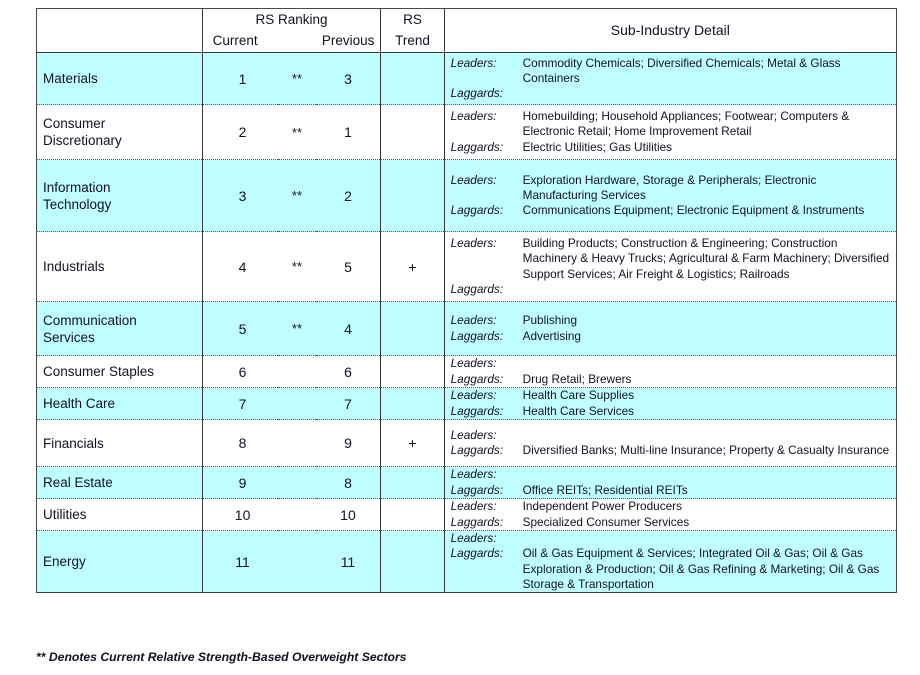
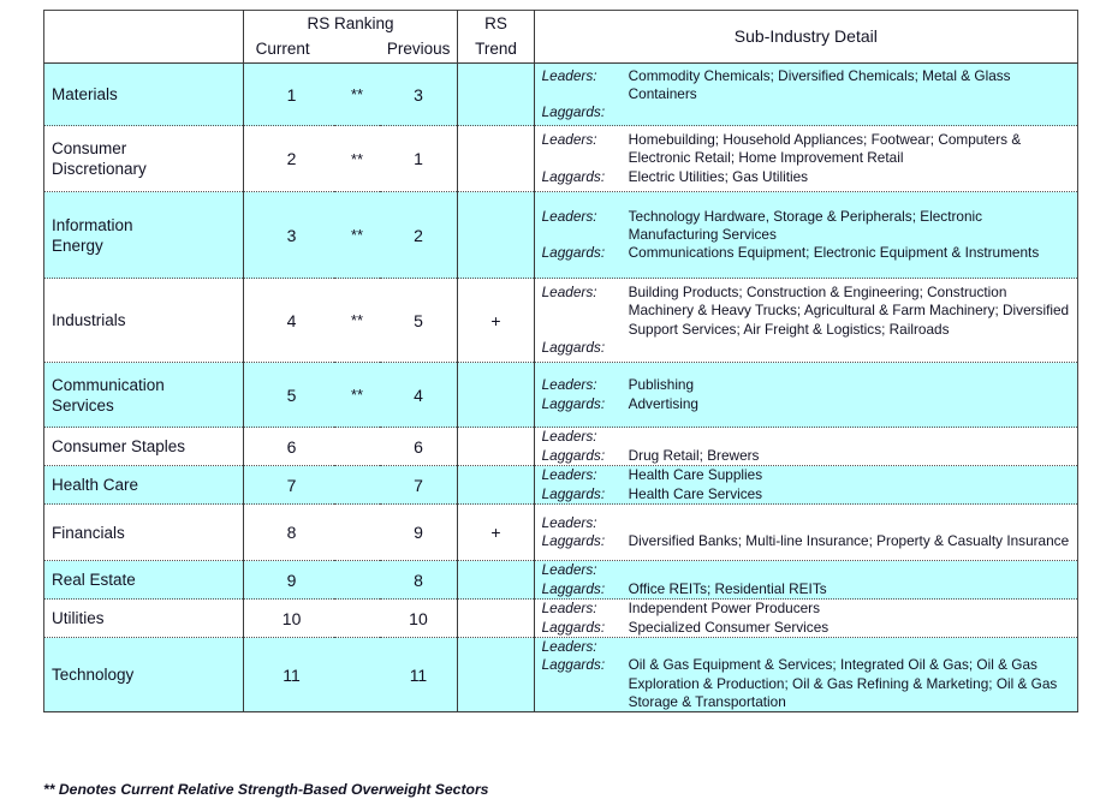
  	RS Ranking	RS	Sub-Industry Detail
  	Current	Previous	Trend
  Materials	1	**	3
  Leaders:	Commodity Chemicals; Diversified Chemicals; Metal & Glass Containers
  Laggards:
  ConsumerDiscretionary	2	**	1
  Leaders:	Homebuilding; Household Appliances; Footwear; Computers & Electronic Retail; Home Improvement Retail
  Laggards:	Electric Utilities; Gas Utilities
- InformationTechnology	3	**	2
+ InformationEnergy	3	**	2
- Leaders:	Exploration Hardware, Storage & Peripherals; Electronic Manufacturing Services
+ Leaders:	Technology Hardware, Storage & Peripherals; Electronic Manufacturing Services
  Laggards:	Communications Equipment; Electronic Equipment & Instruments
  Industrials	4	**	5	+
  Leaders:	Building Products; Construction & Engineering; Construction Machinery & Heavy Trucks; Agricultural & Farm Machinery; Diversified Support Services; Air Freight & Logistics; Railroads
  Laggards:
  CommunicationServices	5	**	4
  Leaders:	Publishing
  Laggards:	Advertising
  Consumer Staples	6		6
  Leaders:
  Laggards:	Drug Retail; Brewers
  Health Care	7		7
  Leaders:	Health Care Supplies
  Laggards:	Health Care Services
  Financials	8		9	+
  Leaders:
  Laggards:	Diversified Banks; Multi-line Insurance; Property & Casualty Insurance
  Real Estate	9		8
  Leaders:
  Laggards:	Office REITs; Residential REITs
  Utilities	10		10
  Leaders:	Independent Power Producers
  Laggards:	Specialized Consumer Services
- Energy	11		11
+ Technology	11		11
  Leaders:
  Laggards:	Oil & Gas Equipment & Services; Integrated Oil & Gas; Oil & Gas Exploration & Production; Oil & Gas Refining & Marketing; Oil & Gas Storage & Transportation
  ** Denotes Current Relative Strength-Based Overweight Sectors
